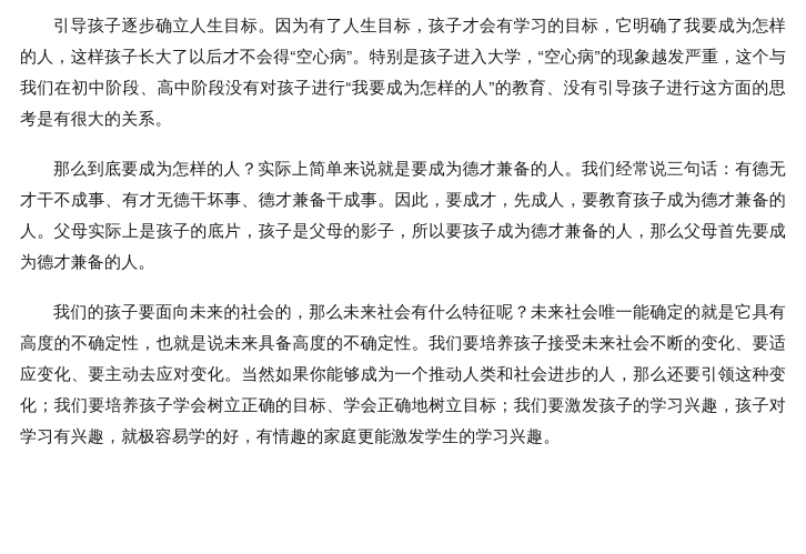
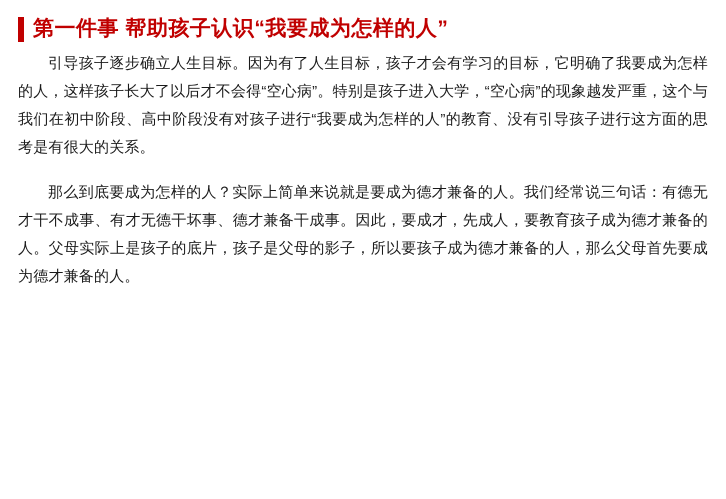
+ 第一件事 帮助孩子认识“我要成为怎样的人”
  引导孩子逐步确立人生目标。因为有了人生目标，孩子才会有学习的目标，它明确了我要成为怎样的人，这样孩子长大了以后才不会得“空心病”。特别是孩子进入大学，“空心病”的现象越发严重，这个与我们在初中阶段、高中阶段没有对孩子进行“我要成为怎样的人”的教育、没有引导孩子进行这方面的思考是有很大的关系。
  那么到底要成为怎样的人？实际上简单来说就是要成为德才兼备的人。我们经常说三句话：有德无才干不成事、有才无德干坏事、德才兼备干成事。因此，要成才，先成人，要教育孩子成为德才兼备的人。父母实际上是孩子的底片，孩子是父母的影子，所以要孩子成为德才兼备的人，那么父母首先要成为德才兼备的人。
- 我们的孩子要面向未来的社会的，那么未来社会有什么特征呢？未来社会唯一能确定的就是它具有高度的不确定性，也就是说未来具备高度的不确定性。我们要培养孩子接受未来社会不断的变化、要适应变化、要主动去应对变化。当然如果你能够成为一个推动人类和社会进步的人，那么还要引领这种变化；我们要培养孩子学会树立正确的目标、学会正确地树立目标；我们要激发孩子的学习兴趣，孩子对学习有兴趣，就极容易学的好，有情趣的家庭更能激发学生的学习兴趣。
